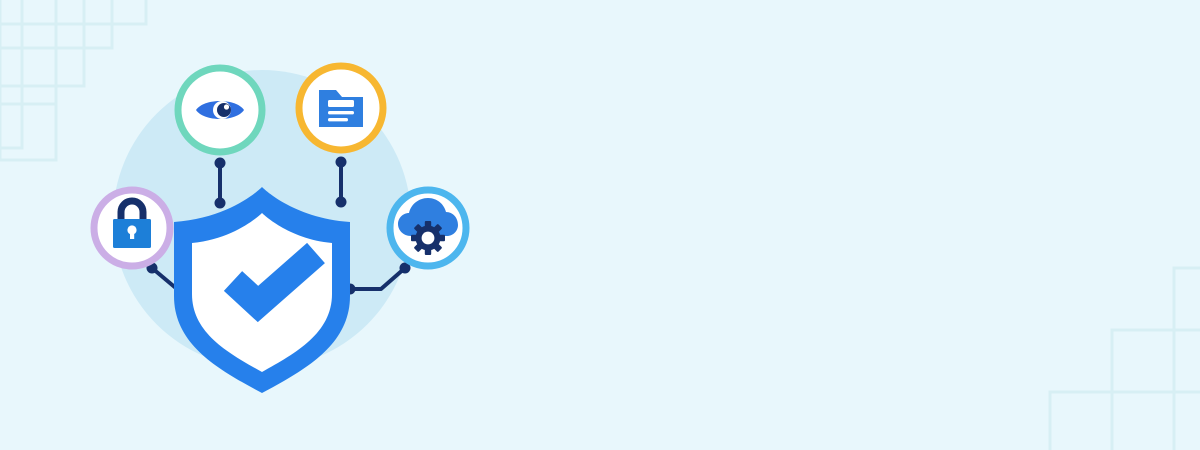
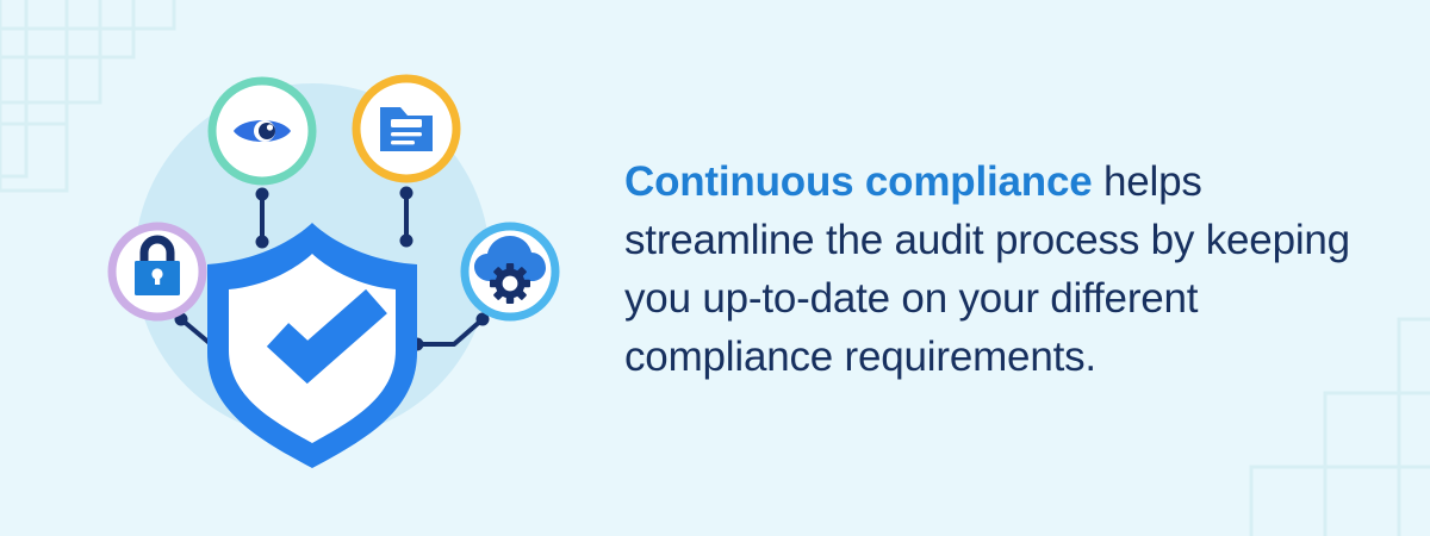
+ Continuous compliance helps streamline the audit process by keeping you up-to-date on your different compliance requirements.
